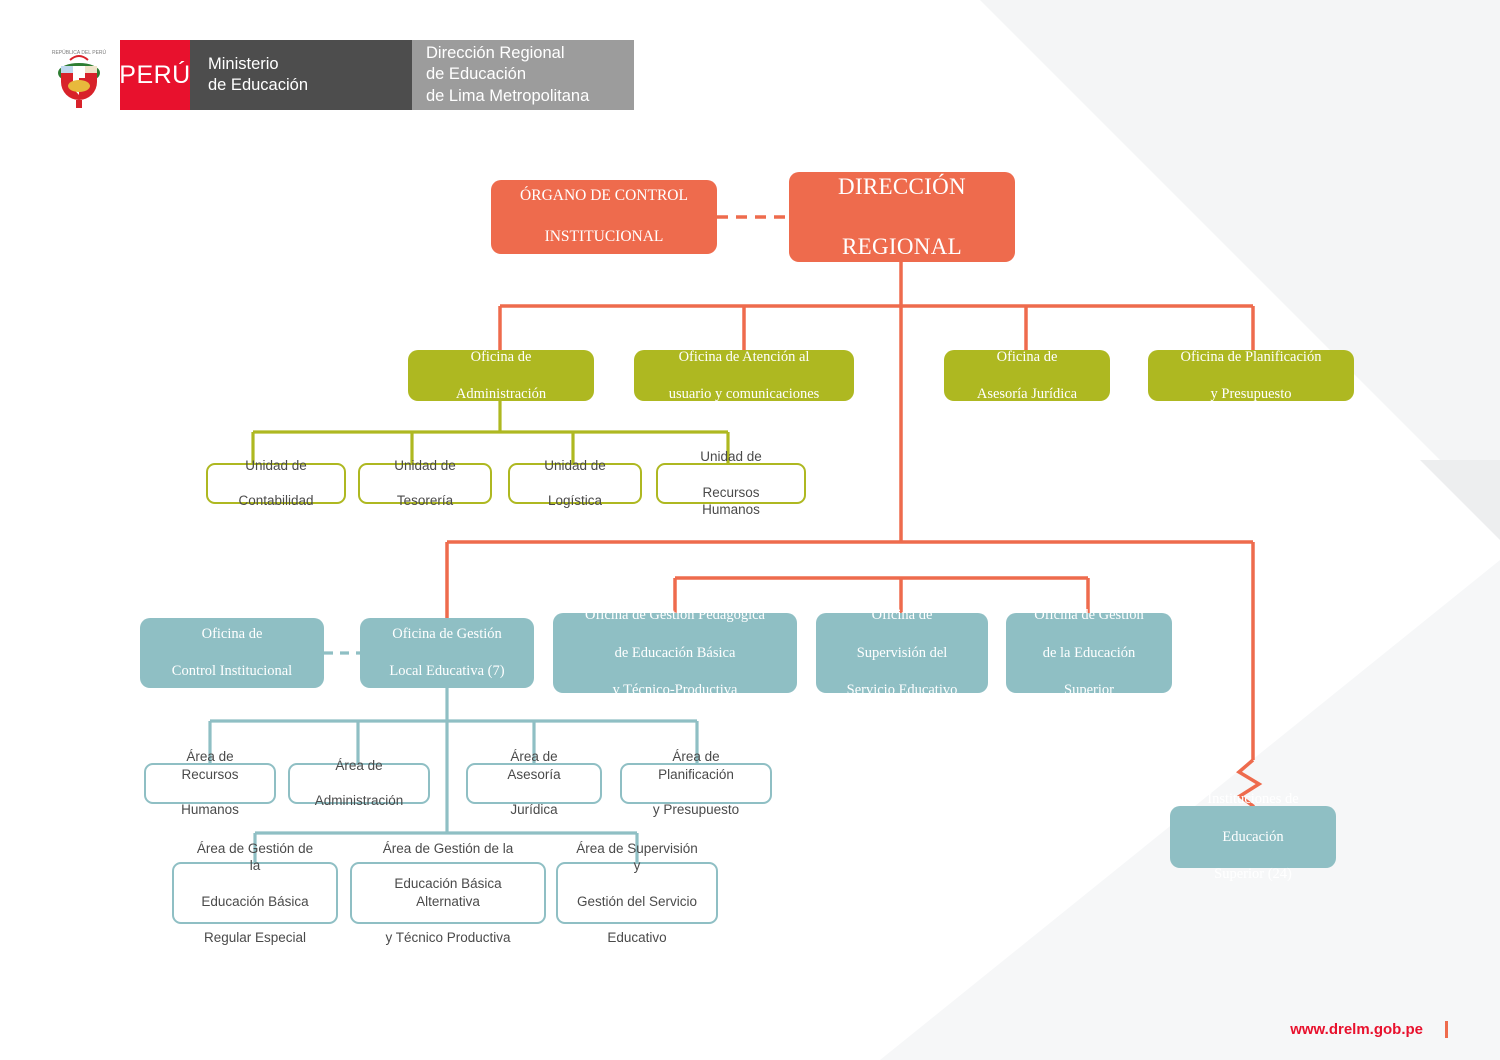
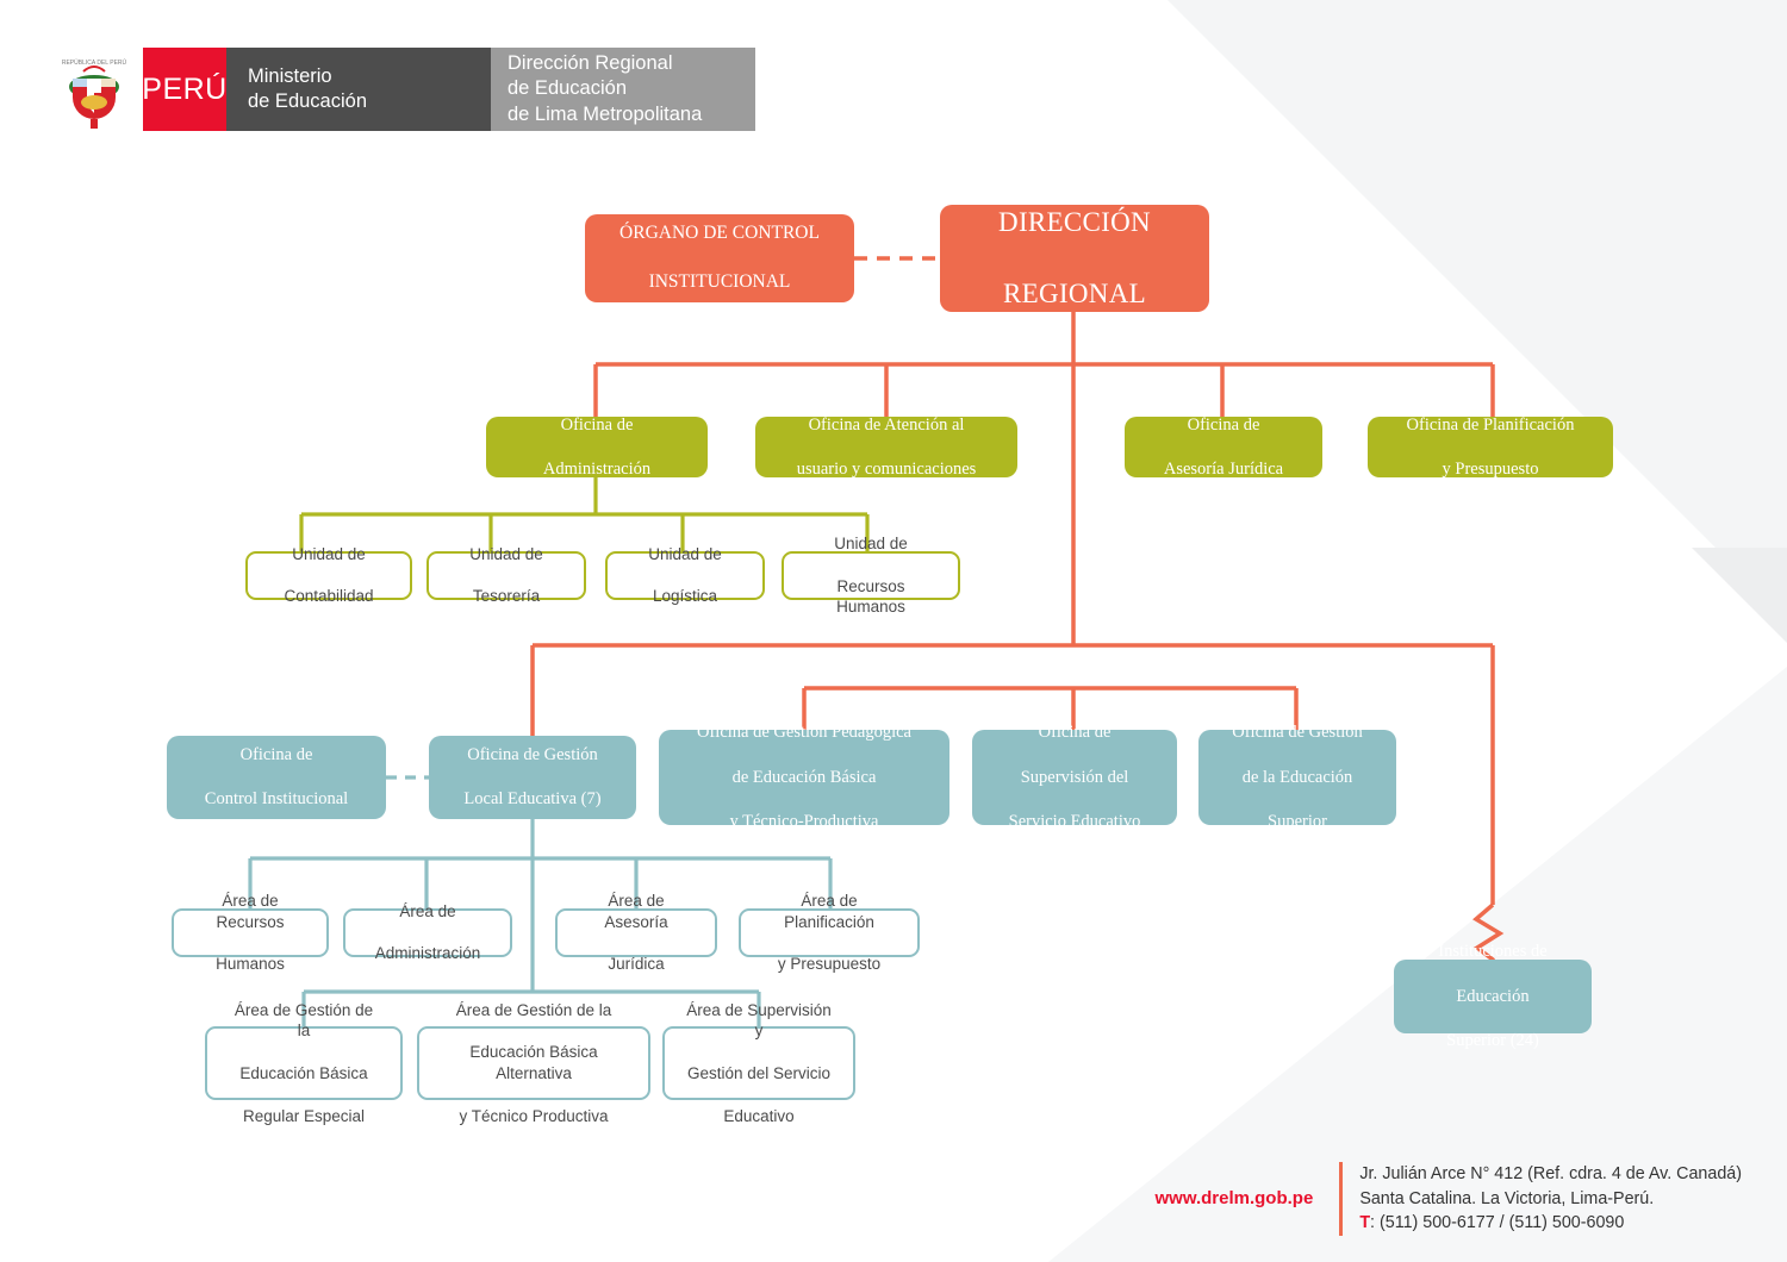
  PERÚ
  Ministerio
  de Educación
  Dirección Regional
  de Educación
  de Lima Metropolitana
  ÓRGANO DE CONTROL
  INSTITUCIONAL
  DIRECCIÓN
  REGIONAL
  Oficina de
  Administración
  Oficina de Atención al
  usuario y comunicaciones
  Oficina de
  Asesoría Jurídica
  Oficina de Planificación
  y Presupuesto
  Unidad de
  Contabilidad
  Unidad de
  Tesorería
  Unidad de
  Logística
  Unidad de
  Recursos Humanos
  Oficina de
  Control Institucional
  Oficina de Gestión
  Local Educativa (7)
  Oficina de Gestión Pedagógica
  de Educación Básica
  y Técnico-Productiva
  Oficina de
  Supervisión del
  Servicio Educativo
  Oficina de Gestión
  de la Educación
  Superior
  Área de Recursos
  Humanos
  Área de
  Administración
  Área de Asesoría
  Jurídica
  Área de Planificación
  y Presupuesto
  Área de Gestión de la
  Educación Básica
  Regular Especial
  Área de Gestión de la
  Educación Básica Alternativa
  y Técnico Productiva
  Área de Supervisión y
  Gestión del Servicio
  Educativo
  Instituciones de
  Educación
  Superior (24)
  www.drelm.gob.pe
+ Jr. Julián Arce N° 412 (Ref. cdra. 4 de Av. Canadá)
+ Santa Catalina. La Victoria, Lima-Perú.
+ T: (511) 500-6177 / (511) 500-6090
